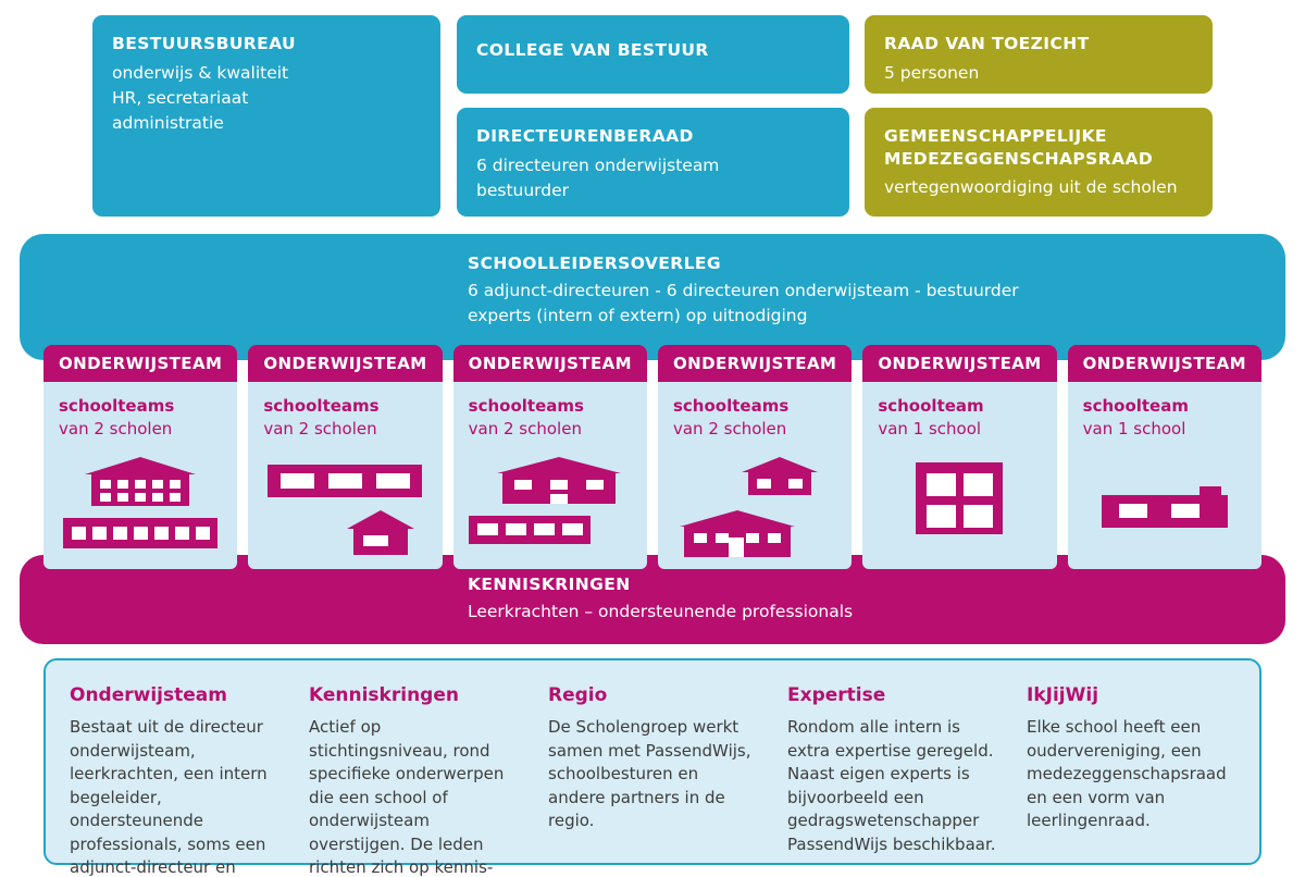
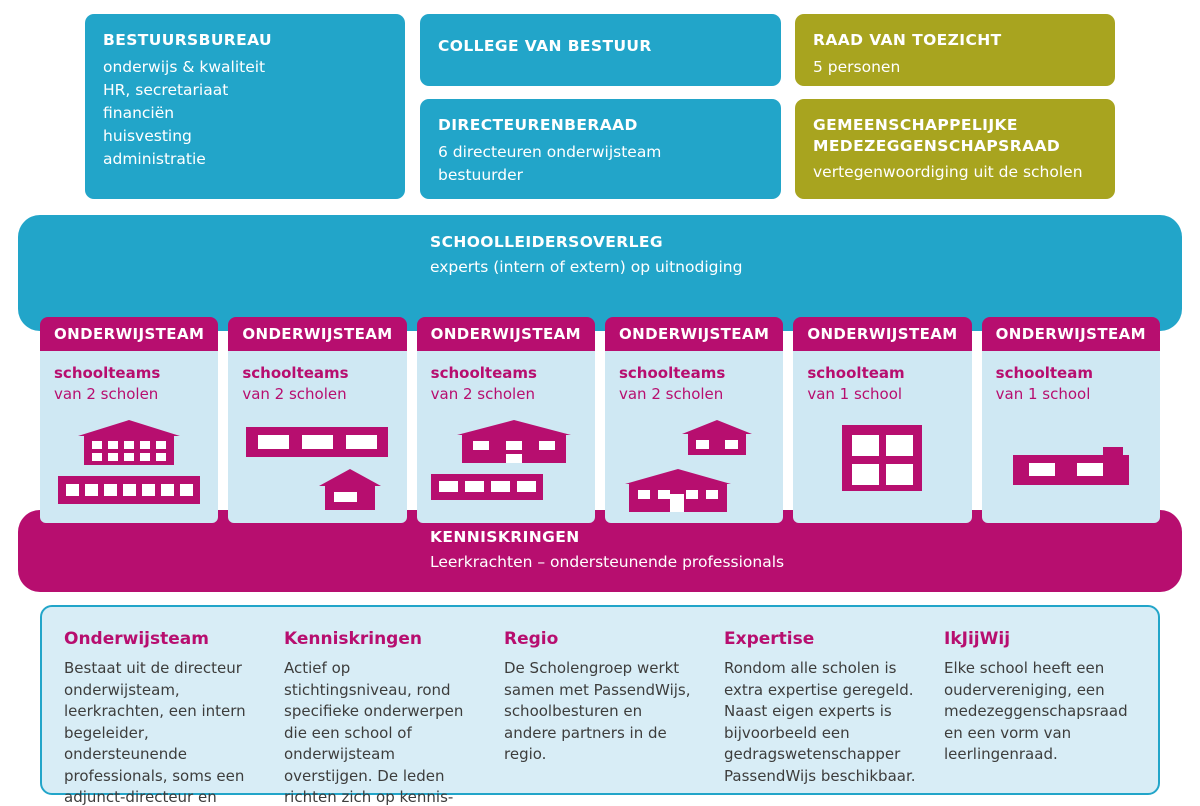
  BESTUURSBUREAU
  onderwijs & kwaliteit
  HR, secretariaat
+ financiën
+ huisvesting
  administratie
  COLLEGE VAN BESTUUR
  RAAD VAN TOEZICHT
  5 personen
  DIRECTEURENBERAAD
  6 directeuren onderwijsteam
  bestuurder
  GEMEENSCHAPPELIJKE MEDEZEGGENSCHAPSRAAD
  vertegenwoordiging uit de scholen
  SCHOOLLEIDERSOVERLEG
- 6 adjunct-directeuren - 6 directeuren onderwijsteam - bestuurder
  experts (intern of extern) op uitnodiging
  KENNISKRINGEN
  Leerkrachten – ondersteunende professionals
  ONDERWIJSTEAM
  schoolteams
  van 2 scholen
  ONDERWIJSTEAM
  schoolteams
  van 2 scholen
  ONDERWIJSTEAM
  schoolteams
  van 2 scholen
  ONDERWIJSTEAM
  schoolteams
  van 2 scholen
  ONDERWIJSTEAM
  schoolteam
  van 1 school
  ONDERWIJSTEAM
  schoolteam
  van 1 school
  Onderwijsteam
  Bestaat uit de directeur onderwijsteam, leerkrachten, een intern begeleider, ondersteunende professionals, soms een adjunct-directeur en
  Kenniskringen
  Actief op stichtingsniveau, rond specifieke onderwerpen die een school of onderwijsteam overstijgen. De leden richten zich op kennis-
  Regio
  De Scholengroep werkt samen met PassendWijs, schoolbesturen en andere partners in de regio.
  Expertise
- Rondom alle intern is extra expertise geregeld. Naast eigen experts is bijvoorbeeld een gedragswetenschapper PassendWijs beschikbaar.
+ Rondom alle scholen is extra expertise geregeld. Naast eigen experts is bijvoorbeeld een gedragswetenschapper PassendWijs beschikbaar.
  IkJijWij
  Elke school heeft een oudervereniging, een medezeggenschapsraad en een vorm van leerlingenraad.
